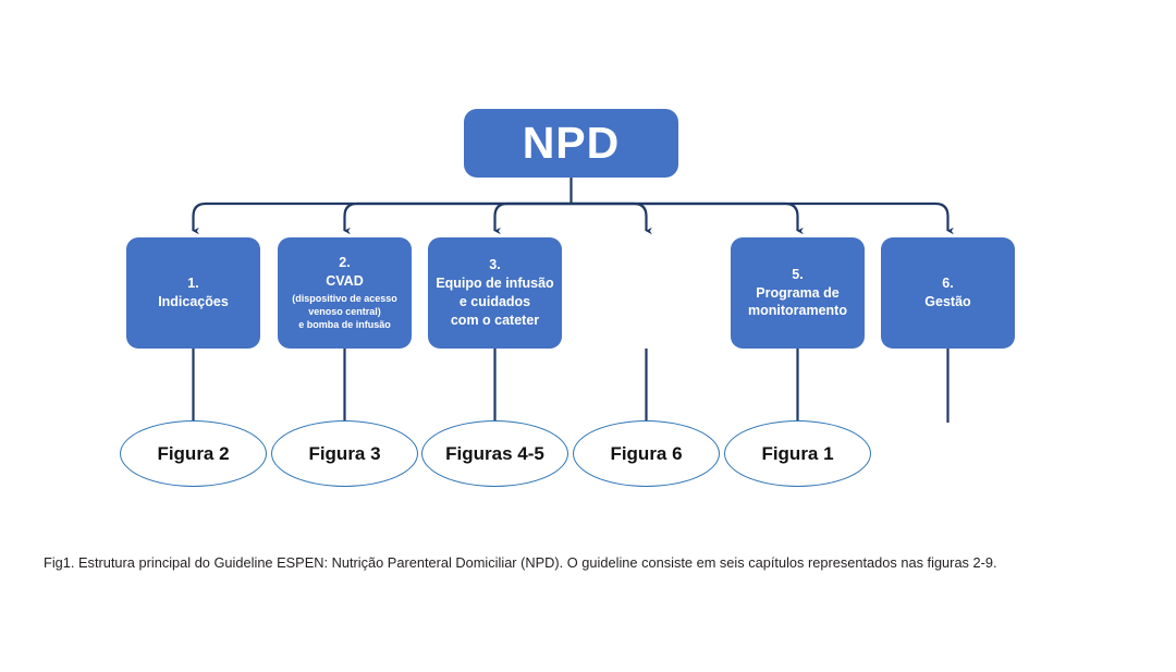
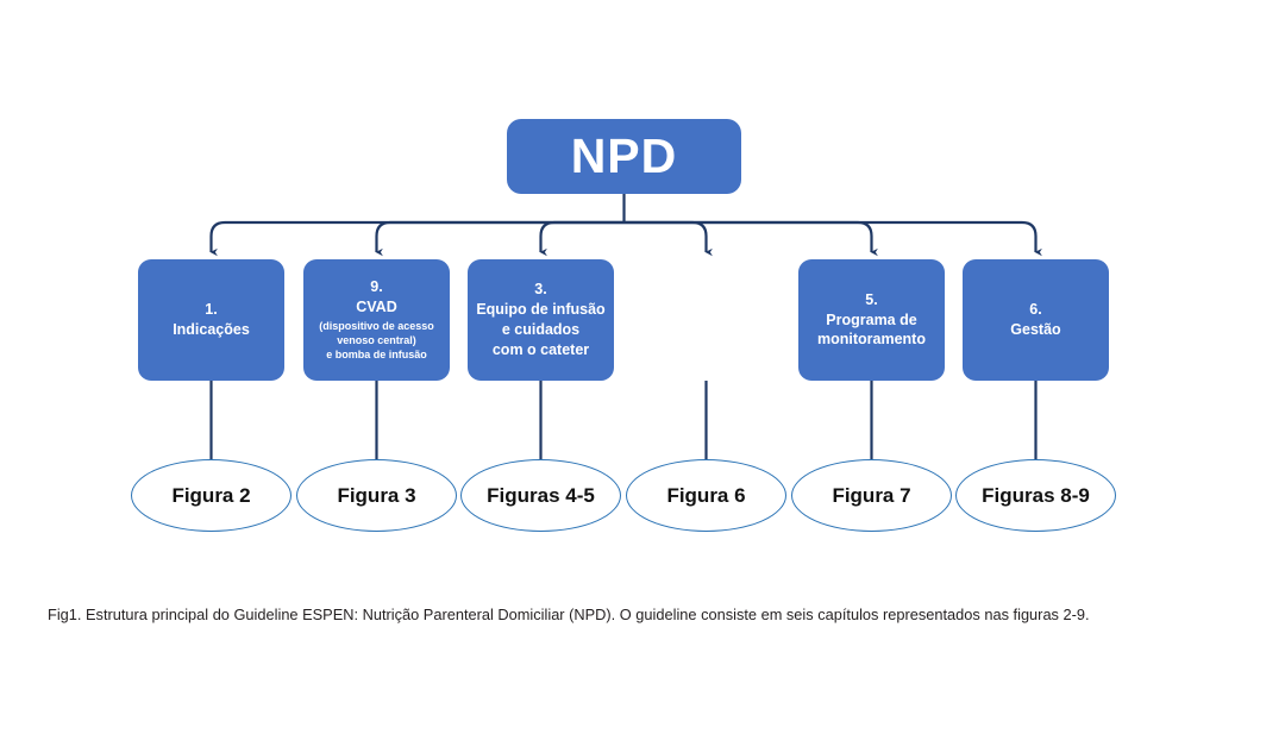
  NPD
  1.
  Indicações
- 2.
+ 9.
  CVAD
  (dispositivo de acesso
  venoso central)
  e bomba de infusão
  3.
  Equipo de infusão
  e cuidados
  com o cateter
  5.
  Programa de
  monitoramento
  6.
  Gestão
  Figura 2
  Figura 3
  Figuras 4-5
  Figura 6
- Figura 1
+ Figura 7
+ Figuras 8-9
  Fig1. Estrutura principal do Guideline ESPEN: Nutrição Parenteral Domiciliar (NPD). O guideline consiste em seis capítulos representados nas figuras 2-9.
